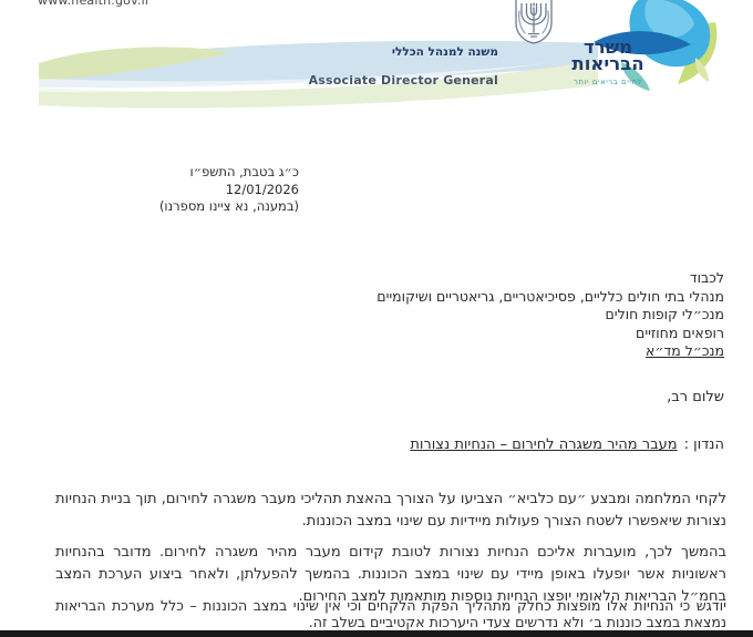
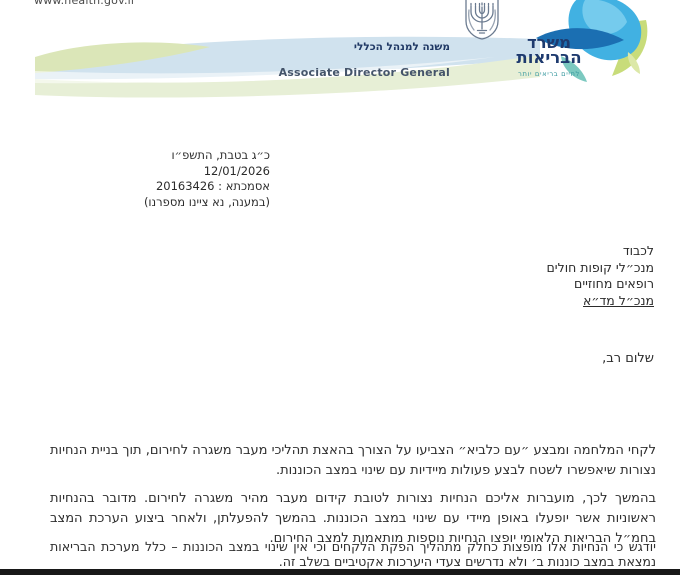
  www.health.gov.il
  משנה למנהל הכללי
  Associate Director General
  משרד
  הבריאות
  לחיים בריאים יותר
  כ״ג בטבת, התשפ״ו
  12/01/2026
+ אסמכתא : 20163426
  (במענה, נא ציינו מספרנו)
  לכבוד
- מנהלי בתי חולים כלליים, פסיכיאטריים, גריאטריים ושיקומיים
  מנכ״לי קופות חולים
  רופאים מחוזיים
  מנכ״ל מד״א
  שלום רב,
- הנדון :מעבר מהיר משגרה לחירום – הנחיות נצורות
- לקחי המלחמה ומבצע ״עם כלביא״ הצביעו על הצורך בהאצת תהליכי מעבר משגרה לחירום, תוך בניית הנחיות נצורות שיאפשרו לשטח הצורך פעולות מיידיות עם שינוי במצב הכוננות.
+ לקחי המלחמה ומבצע ״עם כלביא״ הצביעו על הצורך בהאצת תהליכי מעבר משגרה לחירום, תוך בניית הנחיות נצורות שיאפשרו לשטח לבצע פעולות מיידיות עם שינוי במצב הכוננות.
  בהמשך לכך, מועברות אליכם הנחיות נצורות לטובת קידום מעבר מהיר משגרה לחירום. מדובר בהנחיות ראשוניות אשר יופעלו באופן מיידי עם שינוי במצב הכוננות. בהמשך להפעלתן, ולאחר ביצוע הערכת המצב בחמ״ל הבריאות הלאומי יופצו הנחיות נוספות מותאמות למצב החירום.
  יודגש כי הנחיות אלו מופצות כחלק מתהליך הפקת הלקחים וכי אין שינוי במצב הכוננות – כלל מערכת הבריאות נמצאת במצב כוננות ב׳ ולא נדרשים צעדי היערכות אקטיביים בשלב זה.
